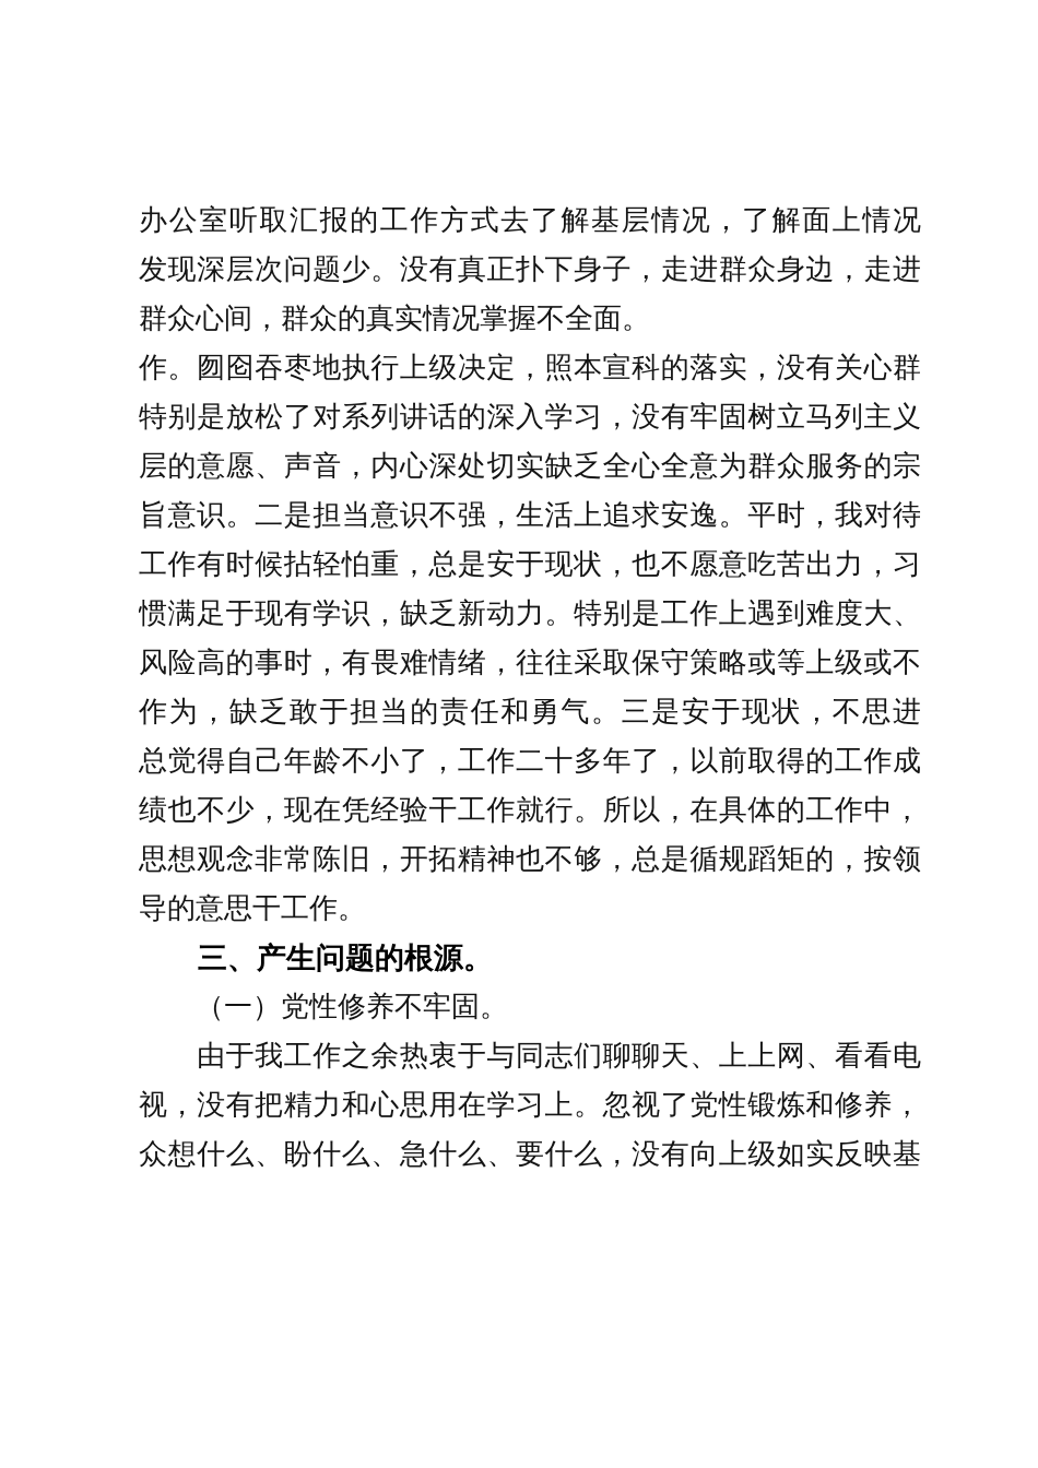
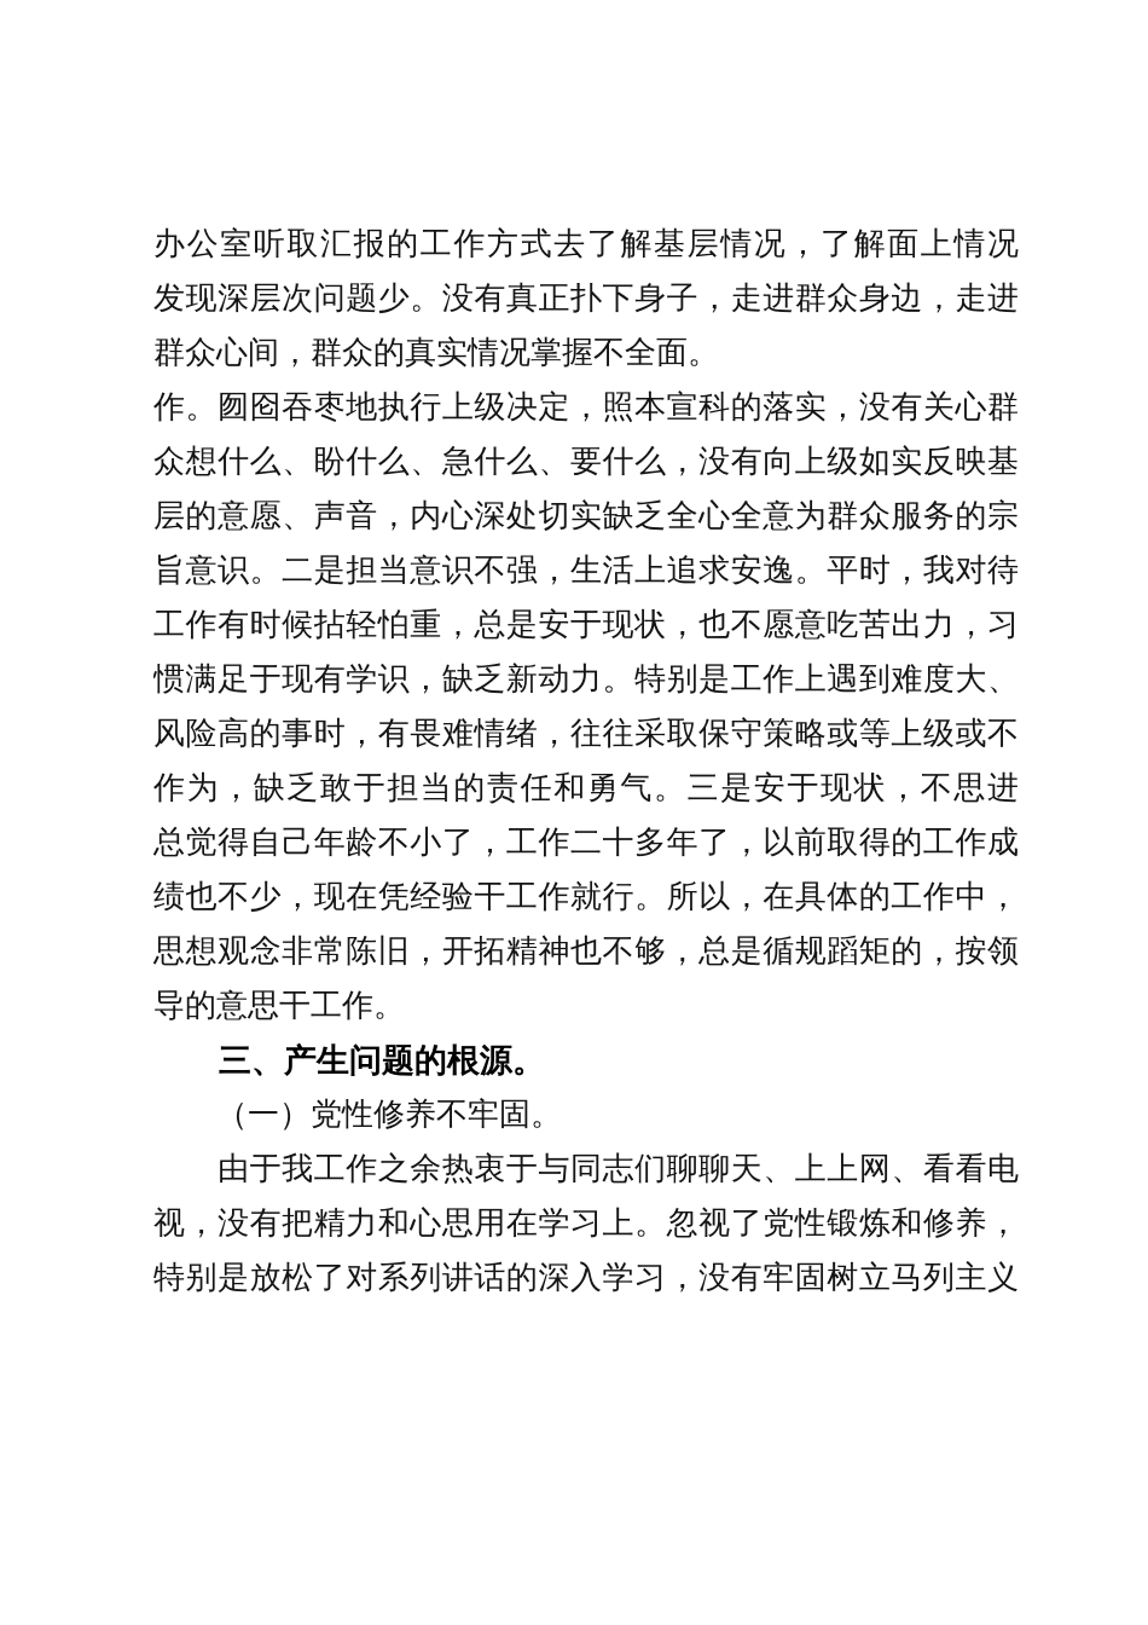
  办公室听取汇报的工作方式去了解基层情况，了解面上情况
  发现深层次问题少。没有真正扑下身子，走进群众身边，走进
  群众心间，群众的真实情况掌握不全面。
  作。囫囵吞枣地执行上级决定，照本宣科的落实，没有关心群
- 特别是放松了对系列讲话的深入学习，没有牢固树立马列主义
+ 众想什么、盼什么、急什么、要什么，没有向上级如实反映基
  层的意愿、声音，内心深处切实缺乏全心全意为群众服务的宗
  旨意识。二是担当意识不强，生活上追求安逸。平时，我对待
  工作有时候拈轻怕重，总是安于现状，也不愿意吃苦出力，习
  惯满足于现有学识，缺乏新动力。特别是工作上遇到难度大、
  风险高的事时，有畏难情绪，往往采取保守策略或等上级或不
  作为，缺乏敢于担当的责任和勇气。三是安于现状，不思进
  总觉得自己年龄不小了，工作二十多年了，以前取得的工作成
  绩也不少，现在凭经验干工作就行。所以，在具体的工作中，
  思想观念非常陈旧，开拓精神也不够，总是循规蹈矩的，按领
  导的意思干工作。
  三、产生问题的根源。
  （一）党性修养不牢固。
  由于我工作之余热衷于与同志们聊聊天、上上网、看看电
  视，没有把精力和心思用在学习上。忽视了党性锻炼和修养，
- 众想什么、盼什么、急什么、要什么，没有向上级如实反映基
+ 特别是放松了对系列讲话的深入学习，没有牢固树立马列主义
